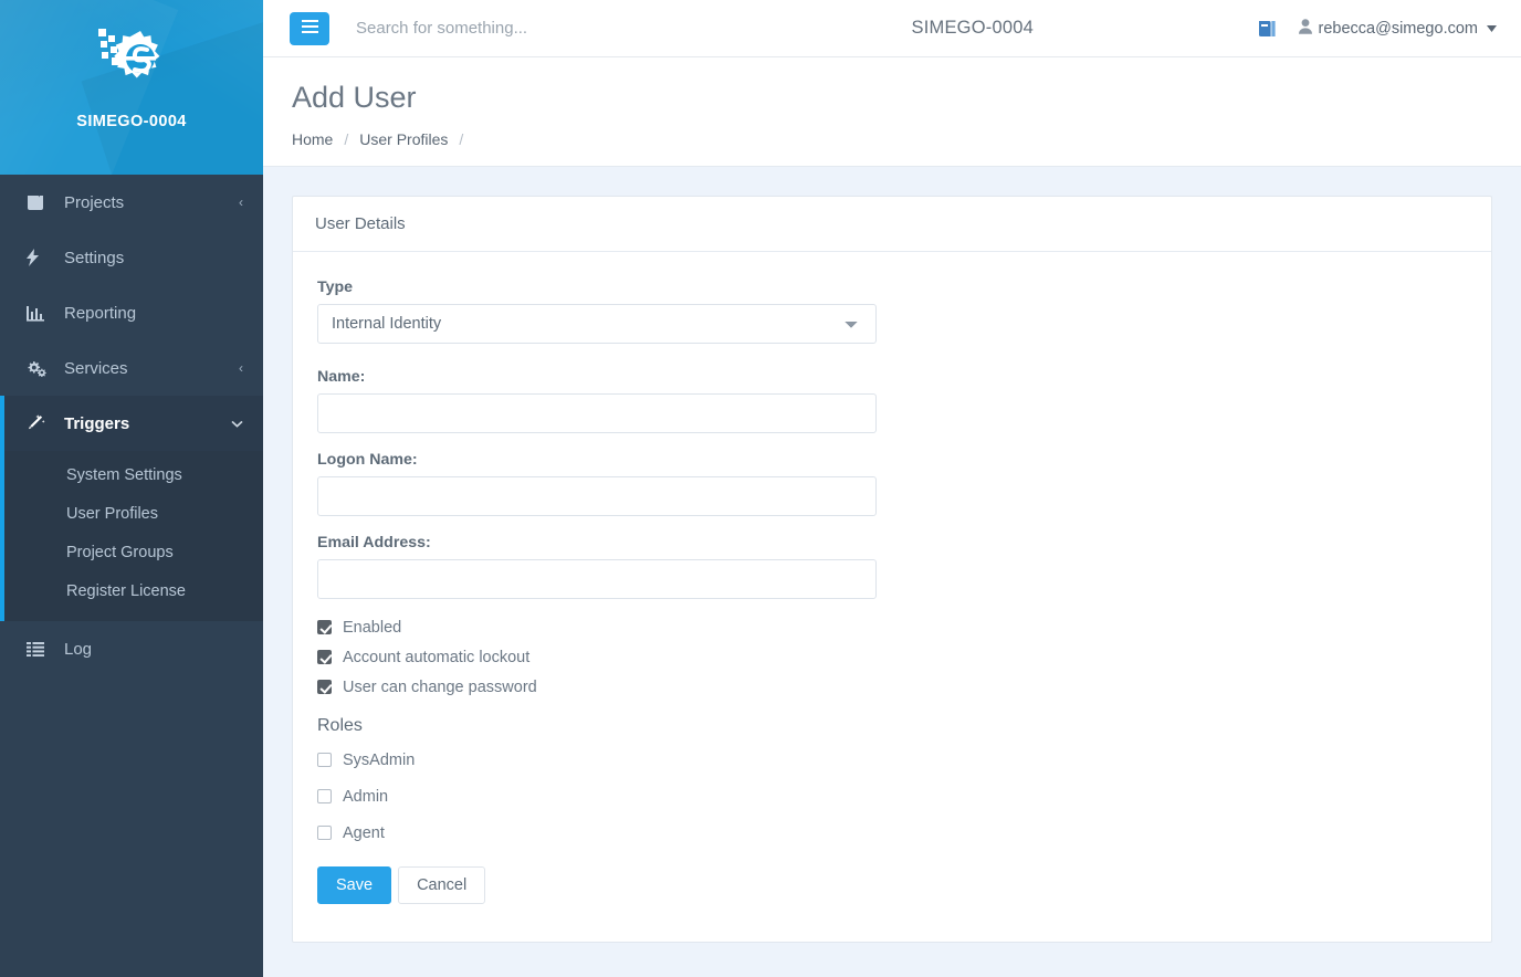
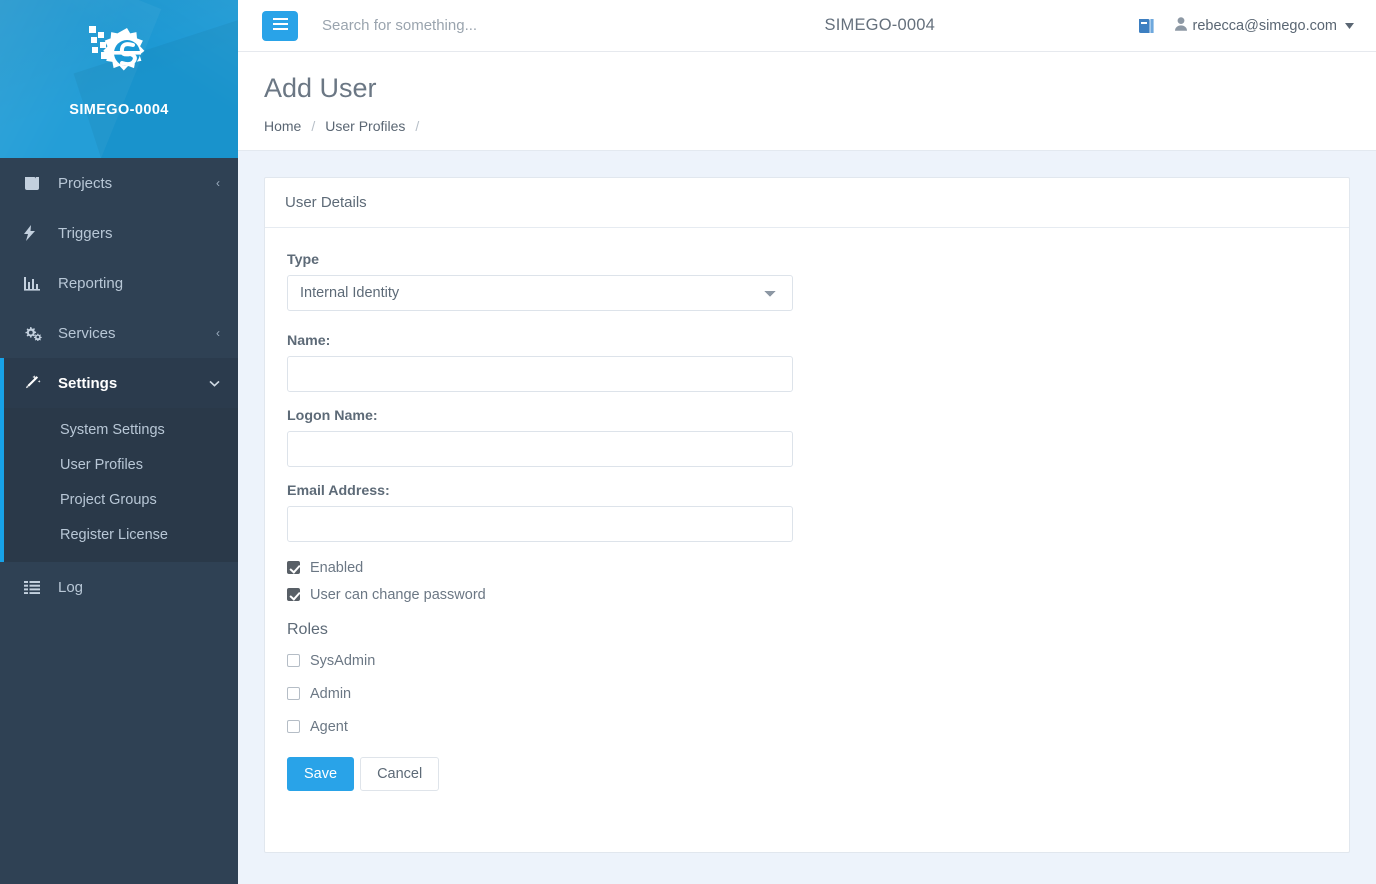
  SIMEGO-0004
  Projects
  ‹
- Settings
+ Triggers
  Reporting
  Services
  ‹
- Triggers
+ Settings
  System Settings
  User Profiles
  Project Groups
  Register License
  Log
  Search for something...
  SIMEGO-0004
  rebecca@simego.com
  Add User
  Home
  /
  User Profiles
  /
  User Details
  Type
  Internal Identity
  Name:
  Logon Name:
  Email Address:
  Enabled
- Account automatic lockout
  User can change password
  Roles
  SysAdmin
  Admin
  Agent
  Save
  Cancel
